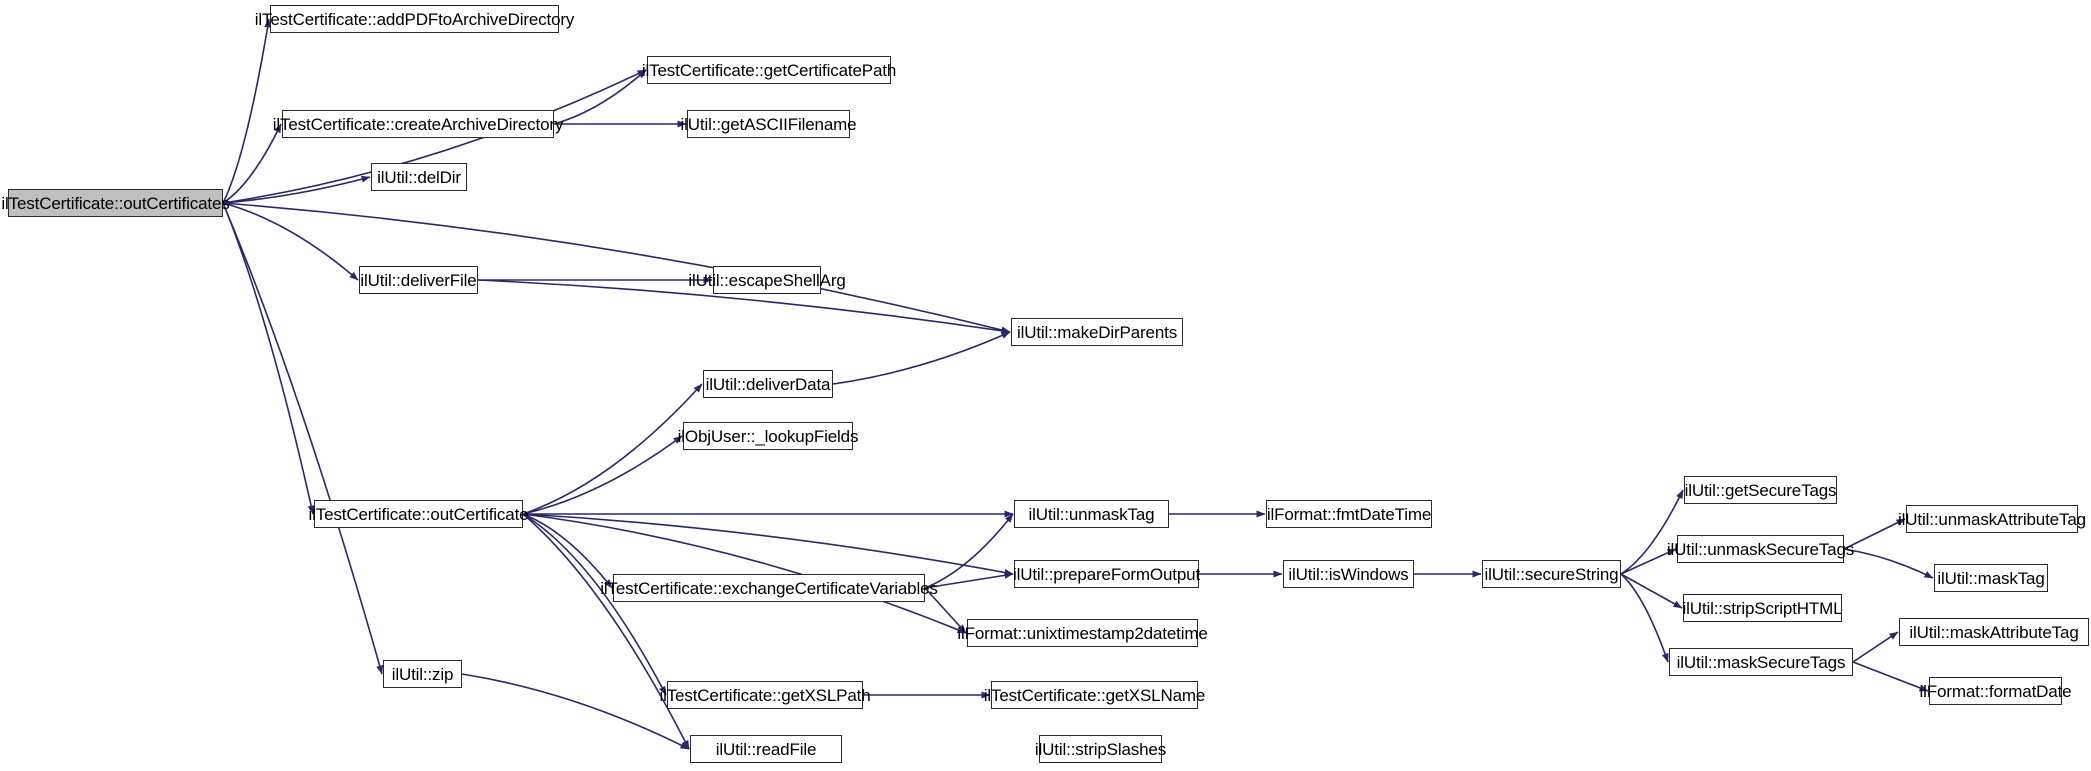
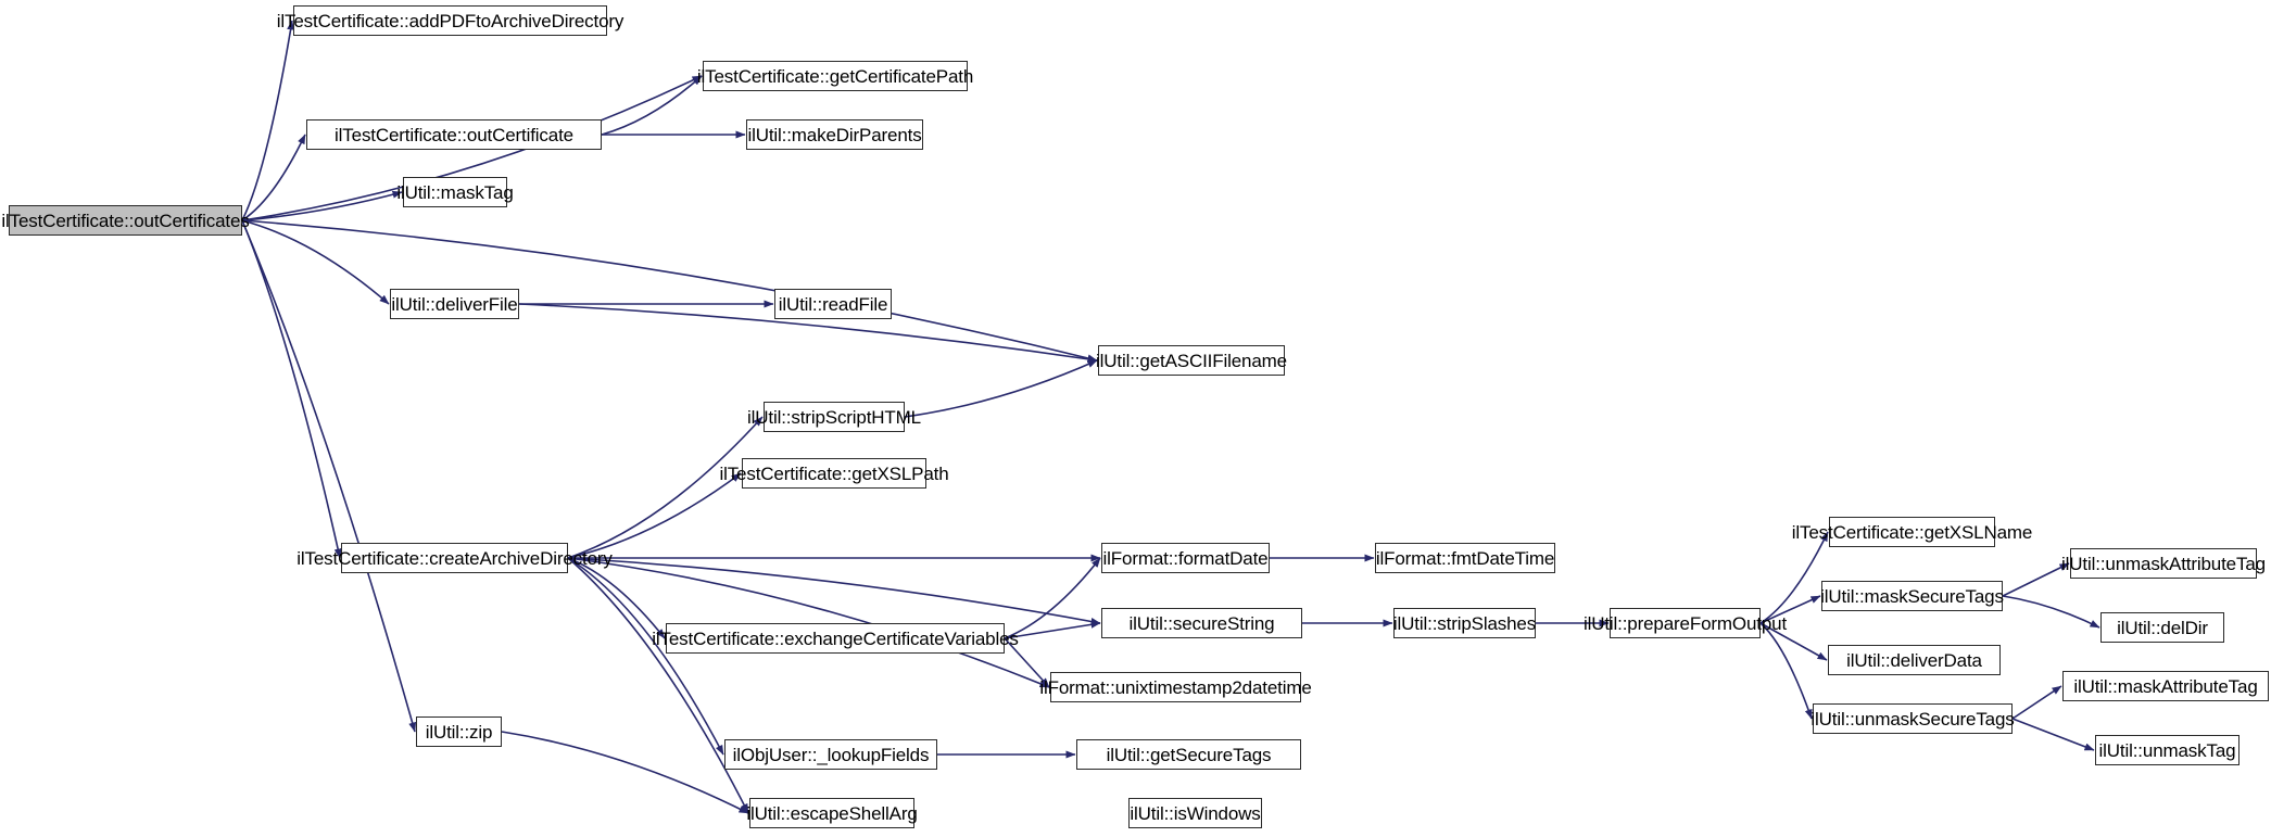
  ilTestCertificate::outCertificates
  ilTestCertificate::addPDFtoArchiveDirectory
  ilTestCertificate::getCertificatePath
- ilTestCertificate::createArchiveDirectory
+ ilTestCertificate::outCertificate
- ilUtil::getASCIIFilename
+ ilUtil::makeDirParents
- ilUtil::delDir
+ ilUtil::maskTag
  ilUtil::deliverFile
- ilUtil::escapeShellArg
+ ilUtil::readFile
- ilUtil::makeDirParents
+ ilUtil::getASCIIFilename
- ilUtil::deliverData
+ ilUtil::stripScriptHTML
- ilObjUser::_lookupFields
+ ilTestCertificate::getXSLPath
- ilTestCertificate::outCertificate
+ ilTestCertificate::createArchiveDirectory
- ilUtil::unmaskTag
+ ilFormat::formatDate
  ilFormat::fmtDateTime
  ilTestCertificate::exchangeCertificateVariables
- ilUtil::prepareFormOutput
+ ilUtil::secureString
- ilUtil::isWindows
+ ilUtil::stripSlashes
- ilUtil::secureString
+ ilUtil::prepareFormOutput
- ilUtil::getSecureTags
+ ilTestCertificate::getXSLName
- ilUtil::unmaskSecureTags
+ ilUtil::maskSecureTags
  ilUtil::unmaskAttributeTag
- ilUtil::maskTag
+ ilUtil::delDir
- ilUtil::stripScriptHTML
+ ilUtil::deliverData
- ilUtil::maskSecureTags
+ ilUtil::unmaskSecureTags
  ilUtil::maskAttributeTag
- ilFormat::formatDate
+ ilUtil::unmaskTag
  ilFormat::unixtimestamp2datetime
  ilUtil::zip
- ilTestCertificate::getXSLPath
+ ilObjUser::_lookupFields
- ilTestCertificate::getXSLName
+ ilUtil::getSecureTags
- ilUtil::readFile
+ ilUtil::escapeShellArg
- ilUtil::stripSlashes
+ ilUtil::isWindows
